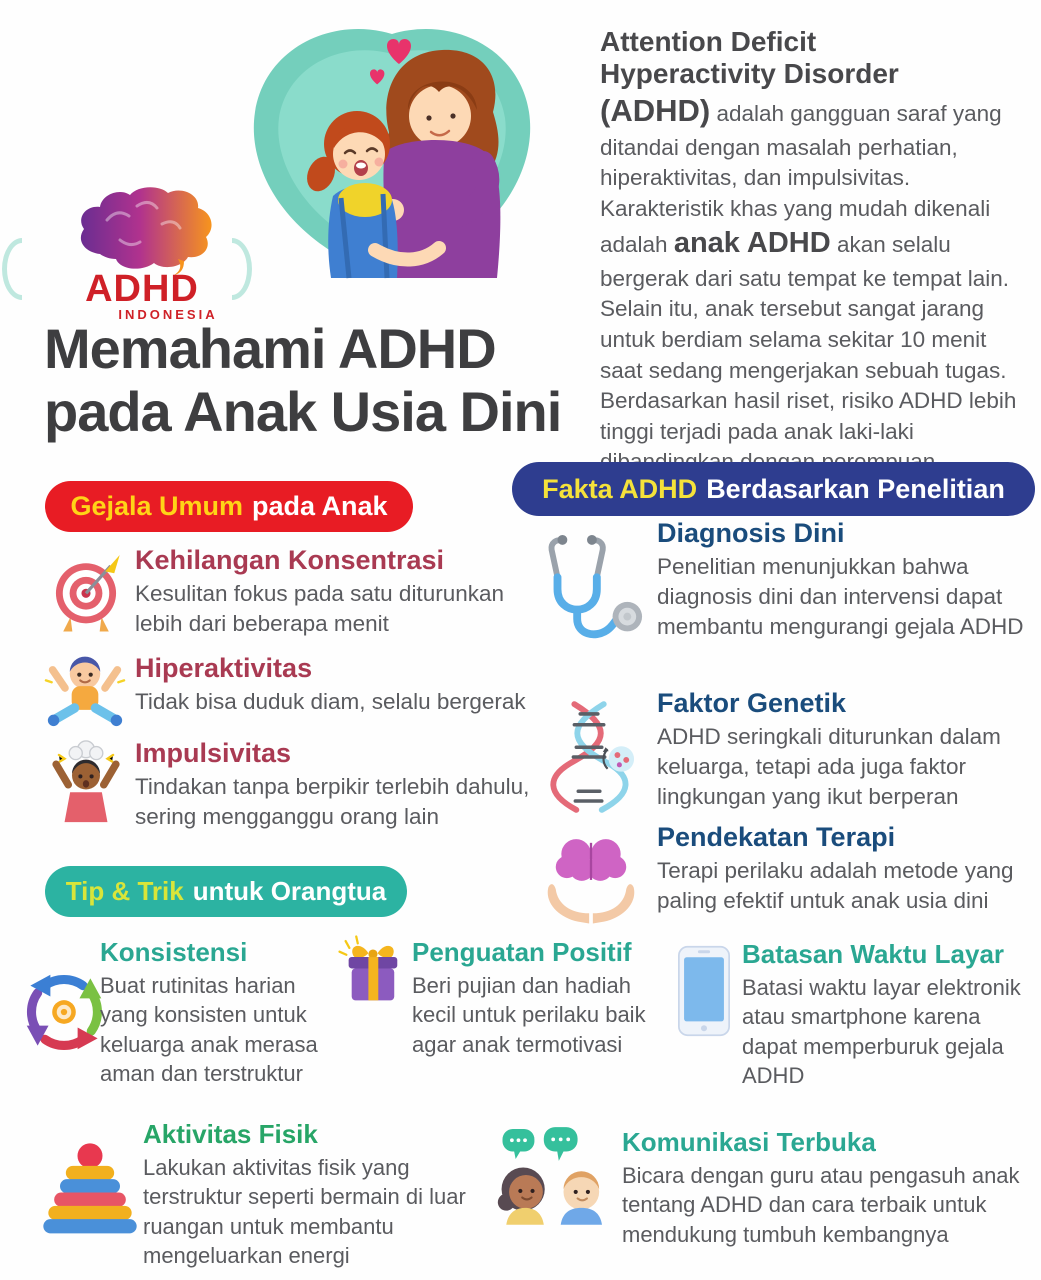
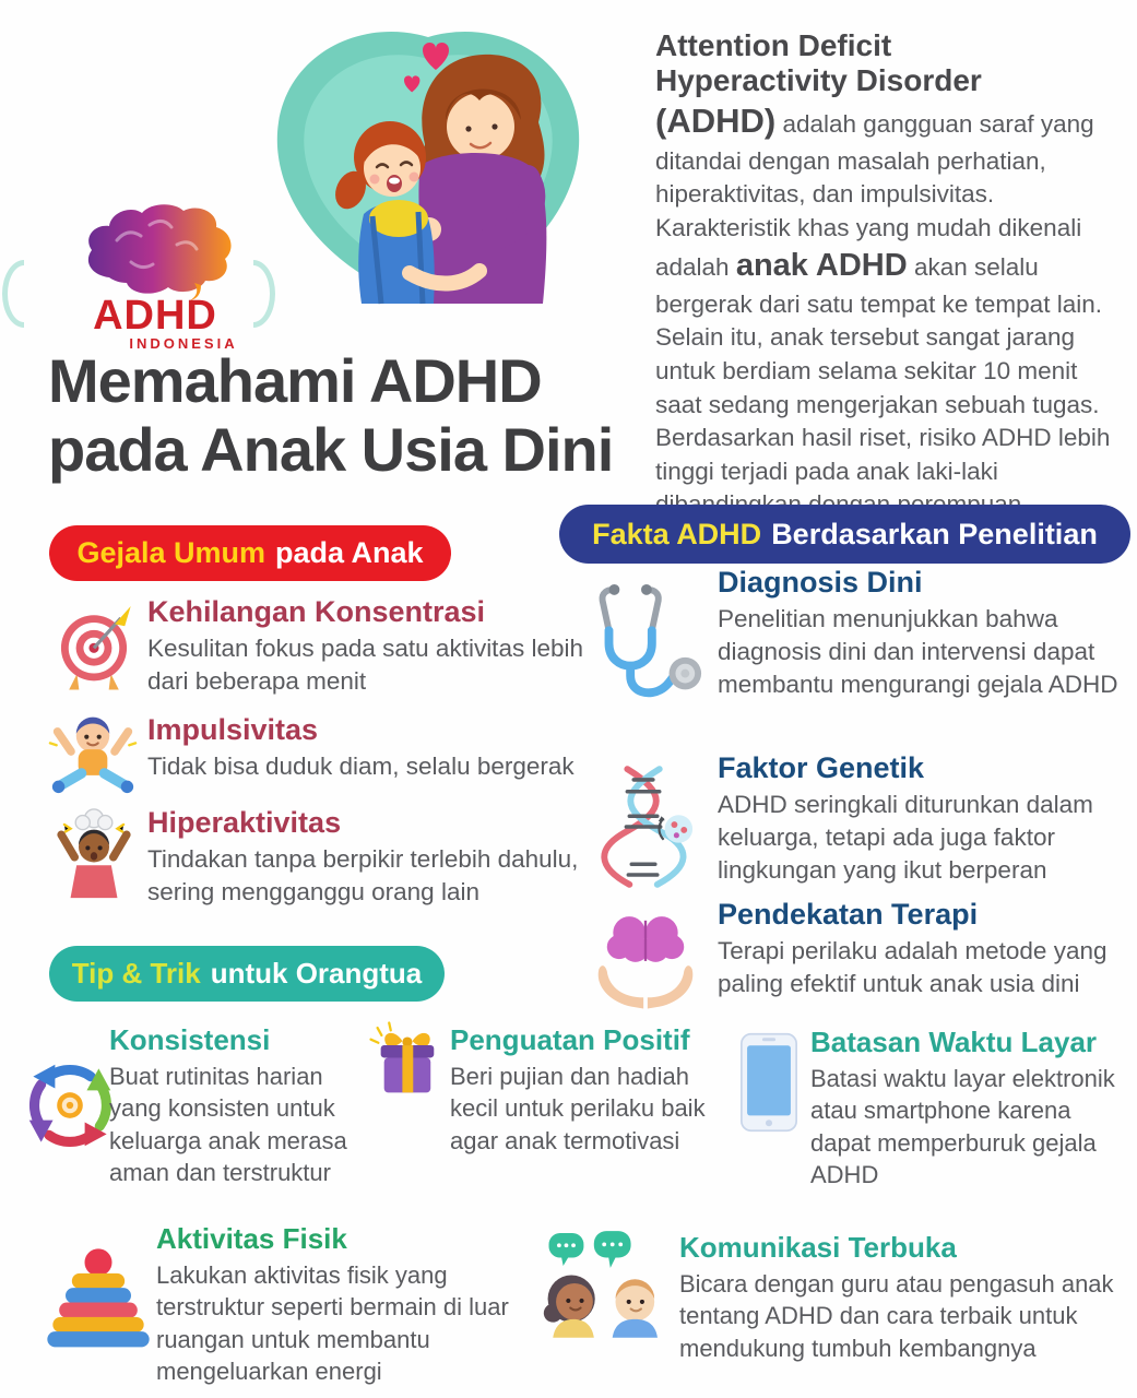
  ADHD
  INDONESIA
  Attention Deficit
  Hyperactivity Disorder
  (ADHD) adalah gangguan saraf yang ditandai dengan masalah perhatian, hiperaktivitas, dan impulsivitas. Karakteristik khas yang mudah dikenali adalah anak ADHD akan selalu bergerak dari satu tempat ke tempat lain. Selain itu, anak tersebut sangat jarang untuk berdiam selama sekitar 10 menit saat sedang mengerjakan sebuah tugas. Berdasarkan hasil riset, risiko ADHD lebih tinggi terjadi pada anak laki-laki
  Memahami ADHD
  pada Anak Usia Dini
  Gejala Umum
  pada Anak
  Kehilangan Konsentrasi
- Kesulitan fokus pada satu diturunkan lebih dari beberapa menit
+ Kesulitan fokus pada satu aktivitas lebih dari beberapa menit
- Hiperaktivitas
+ Impulsivitas
  Tidak bisa duduk diam, selalu bergerak
- Impulsivitas
+ Hiperaktivitas
  Tindakan tanpa berpikir terlebih dahulu, sering mengganggu orang lain
  Fakta ADHD
  Berdasarkan Penelitian
  Diagnosis Dini
  Penelitian menunjukkan bahwa diagnosis dini dan intervensi dapat membantu mengurangi gejala ADHD
  Faktor Genetik
  ADHD seringkali diturunkan dalam keluarga, tetapi ada juga faktor lingkungan yang ikut berperan
  Pendekatan Terapi
  Terapi perilaku adalah metode yang paling efektif untuk anak usia dini
  Tip & Trik
  untuk Orangtua
  Konsistensi
  Buat rutinitas harian yang konsisten untuk keluarga anak merasa aman dan terstruktur
  Penguatan Positif
  Beri pujian dan hadiah kecil untuk perilaku baik agar anak termotivasi
  Batasan Waktu Layar
  Batasi waktu layar elektronik atau smartphone karena dapat memperburuk gejala ADHD
  Aktivitas Fisik
  Lakukan aktivitas fisik yang terstruktur seperti bermain di luar ruangan untuk membantu mengeluarkan energi
  Komunikasi Terbuka
  Bicara dengan guru atau pengasuh anak tentang ADHD dan cara terbaik untuk mendukung tumbuh kembangnya
